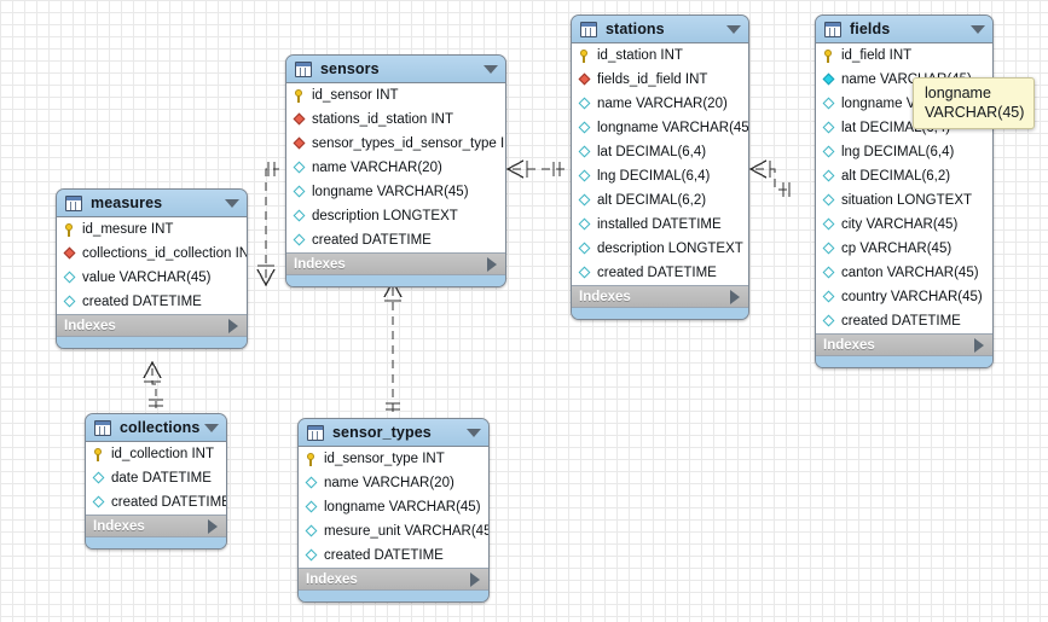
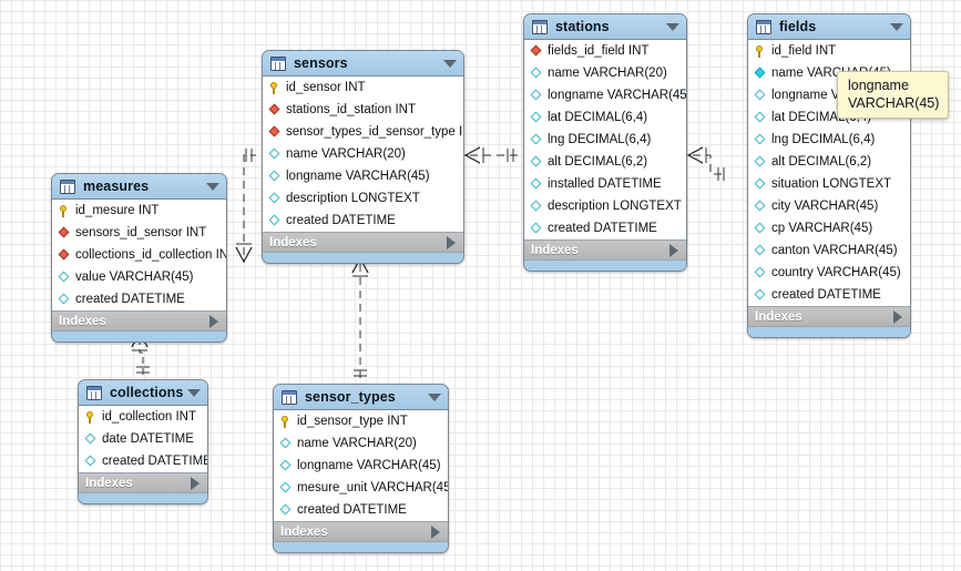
  measures
  id_mesure INT
+ sensors_id_sensor INT
  collections_id_collection IN
  value VARCHAR(45)
  created DATETIME
  Indexes
  collections
  id_collection INT
  date DATETIME
  created DATETIM
  Indexes
  sensors
  id_sensor INT
  stations_id_station INT
  sensor_types_id_sensor_type I
  name VARCHAR(20)
  longname VARCHAR(45)
  description LONGTEXT
  created DATETIME
  Indexes
  sensor_types
  id_sensor_type INT
  name VARCHAR(20)
  longname VARCHAR(45)
  mesure_unit VARCHAR(45
  created DATETIME
  Indexes
  stations
- id_station INT
  fields_id_field INT
  name VARCHAR(20)
  longname VARCHAR(45
  lat DECIMAL(6,4)
  lng DECIMAL(6,4)
  alt DECIMAL(6,2)
  installed DATETIME
  description LONGTEXT
  created DATETIME
  Indexes
  fields
  id_field INT
  lng DECIMAL(6,4)
  alt DECIMAL(6,2)
  situation LONGTEXT
  city VARCHAR(45)
  cp VARCHAR(45)
  canton VARCHAR(45)
  country VARCHAR(45)
  created DATETIME
  Indexes
  longname
  VARCHAR(45)
